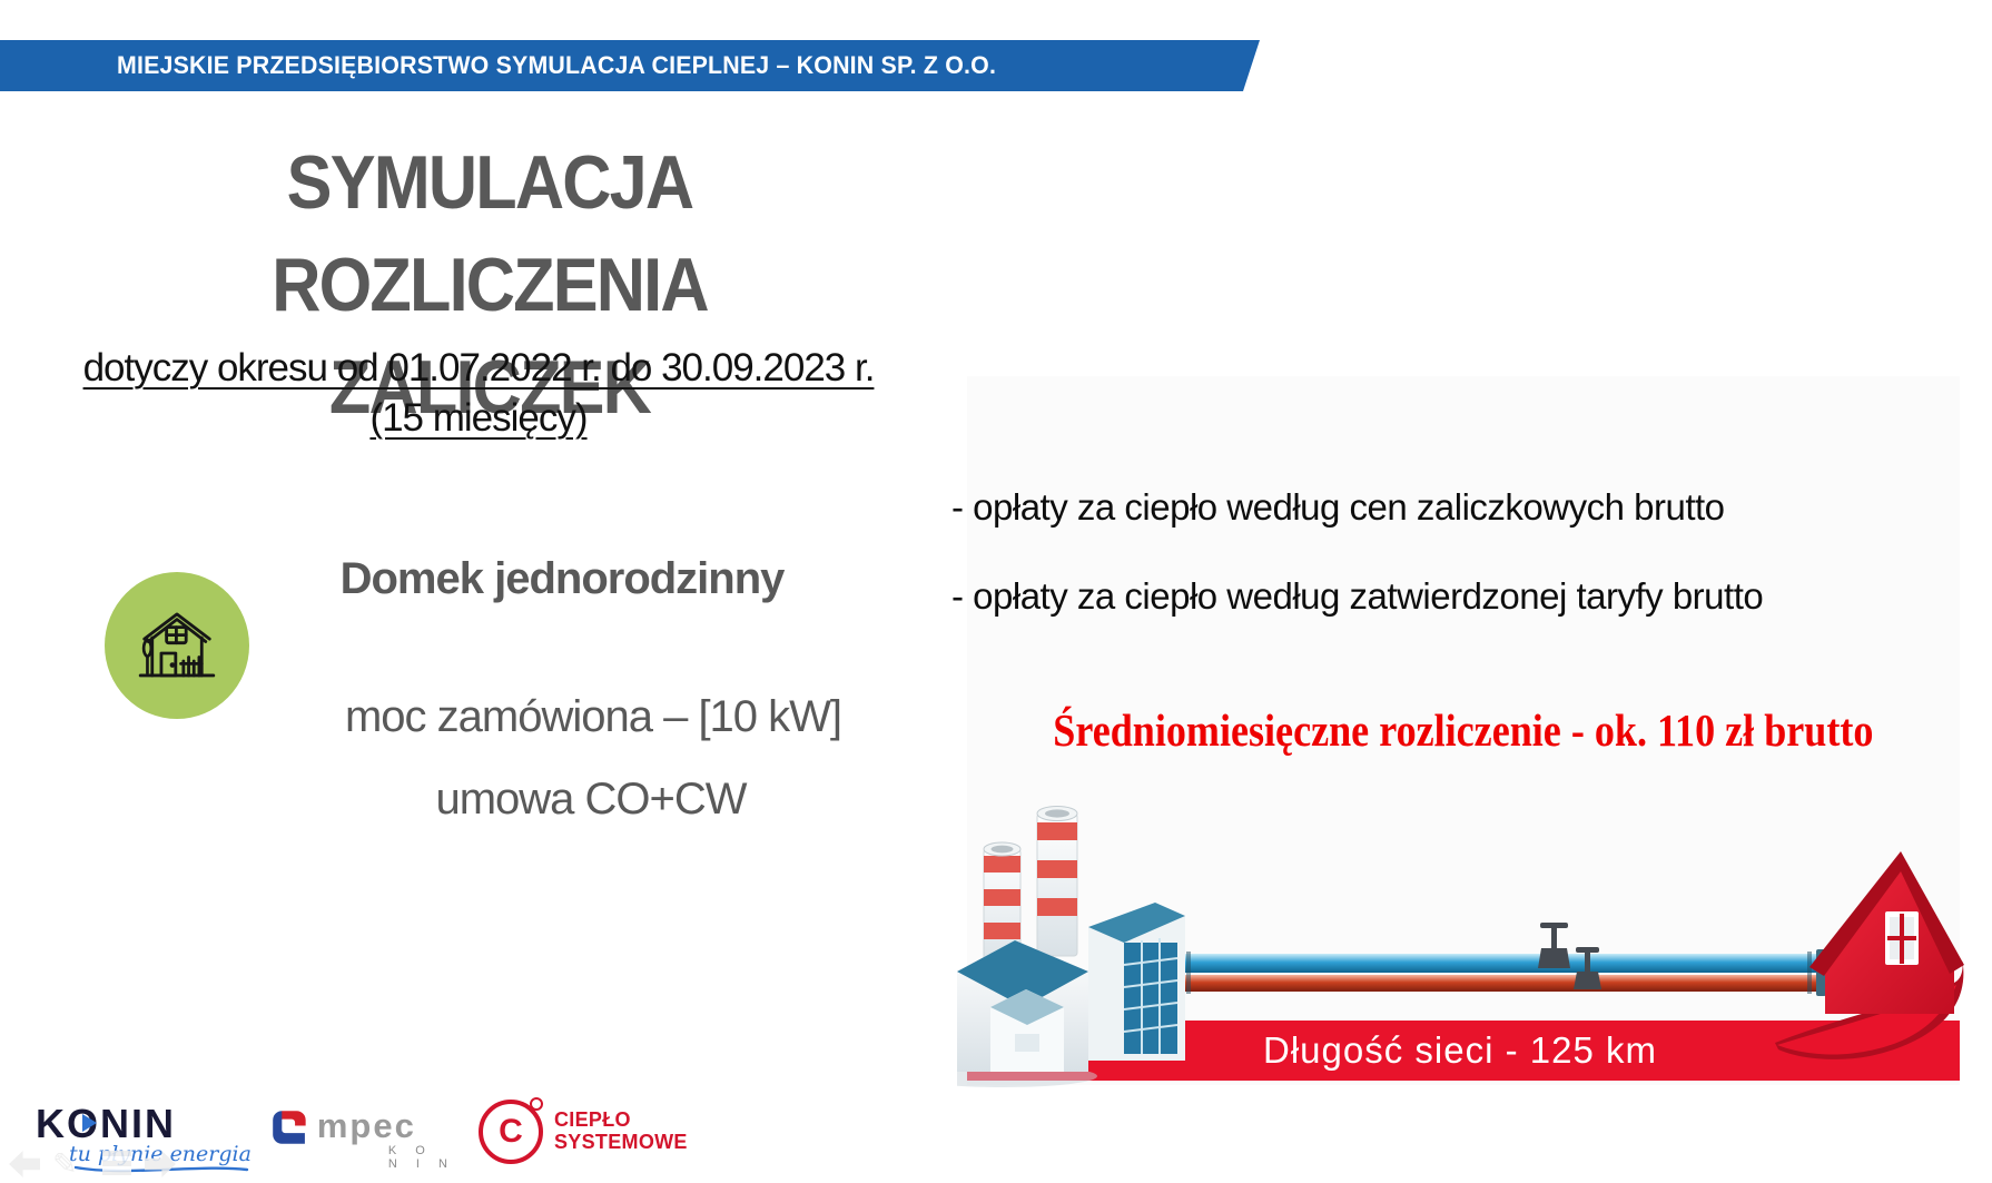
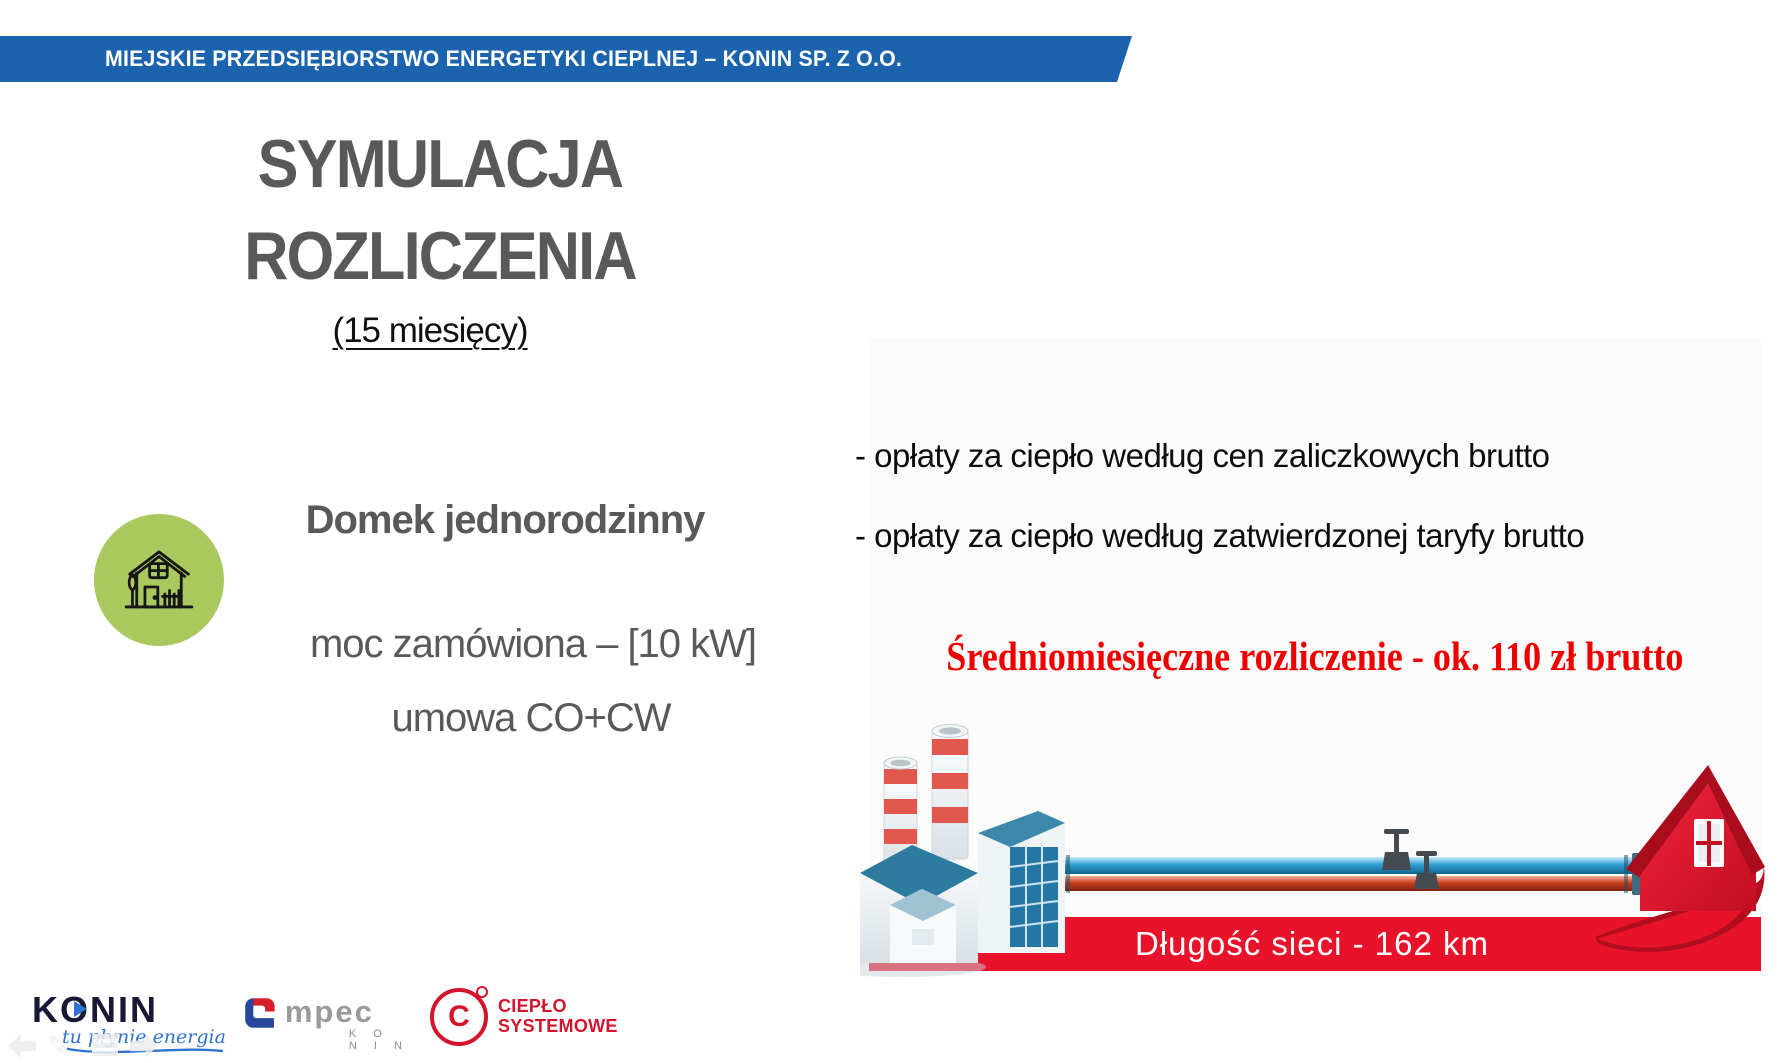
- MIEJSKIE PRZEDSIĘBIORSTWO SYMULACJA CIEPLNEJ – KONIN SP. Z O.O.
+ MIEJSKIE PRZEDSIĘBIORSTWO ENERGETYKI CIEPLNEJ – KONIN SP. Z O.O.
  SYMULACJA ROZLICZENIA
- ZALICZEK
- dotyczy okresu od 01.07.2022 r. do 30.09.2023 r.
  (15 miesięcy)
  Domek jednorodzinny
  moc zamówiona – [10 kW]
  umowa CO+CW
  - opłaty za ciepło według cen zaliczkowych brutto
  - opłaty za ciepło według zatwierdzonej taryfy brutto
  Średniomiesięczne rozliczenie - ok. 110 zł brutto
- Długość sieci - 125 km
+ Długość sieci - 162 km
  KONIN
  tu płynie energia
  mpec
  K O N I N
  C
  CIEPŁO
  SYSTEMOWE
  ✎
